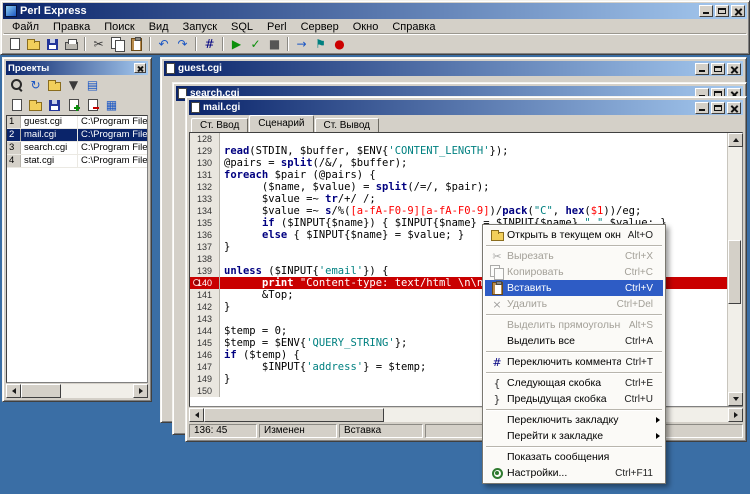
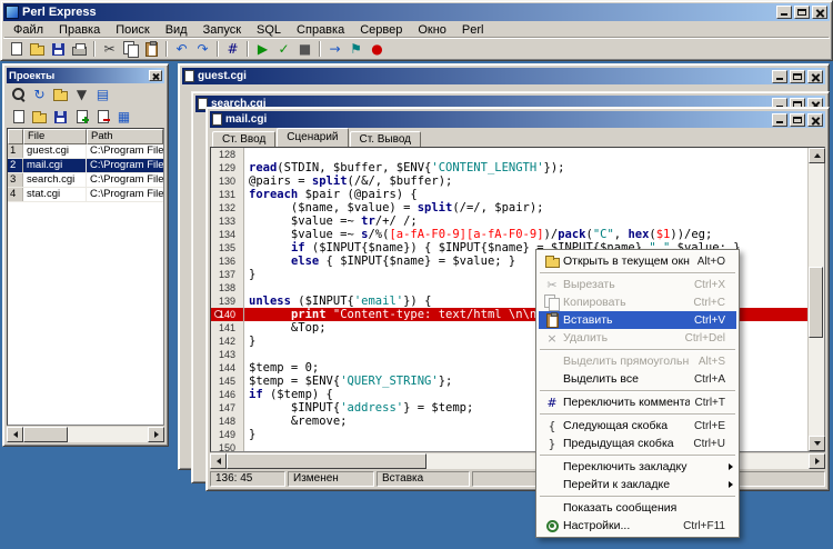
  Perl Express
  Файл
  Правка
  Поиск
  Вид
  Запуск
  SQL
- Perl
+ Справка
  Сервер
  Окно
- Справка
+ Perl
  ✂
  ↶
  ↷
  #
  ▶
  ✓
  ■
  →
  ⚑
  ●
  Проекты
  ↻
  ▼
  ▤
  ▦
+ File
+ Path
  1
  guest.cgi
  C:\Program File
  2
  mail.cgi
  C:\Program File
  3
  search.cgi
  C:\Program File
  4
  stat.cgi
  C:\Program File
  guest.cgi
  search.cgi
  mail.cgi
  Ст. Ввод
  Сценарий
  Ст. Вывод
  128
  129
  read(STDIN, $buffer, $ENV{'CONTENT_LENGTH'});
  130
  @pairs = split(/&/, $buffer);
  131
  foreach $pair (@pairs) {
  132
  ($name, $value) = split(/=/, $pair);
  133
  $value =~ tr/+/ /;
  134
  $value =~ s/%([a-fA-F0-9][a-fA-F0-9])/pack("C", hex($1))/eg;
  135
  if ($INPUT{$name}) { $INPUT{$name} = $INPUT{$name}.",".$value; }
  136
  else { $INPUT{$name} = $value; }
  137
  }
  138
  139
  unless ($INPUT{'email'}) {
  print "Content-type: text/html \n\n
  141
  &Top;
  142
  }
  143
  144
  $temp = 0;
  145
  $temp = $ENV{'QUERY_STRING'};
  146
  if ($temp) {
  147
  $INPUT{'address'} = $temp;
+ 148
+ &remove;
  149
  }
  150
  136: 45
  Изменен
  Вставка
  Открыть в текущем окн
  Alt+O
  ✂
  Вырезать
  Ctrl+X
  Копировать
  Ctrl+C
  Вставить
  Ctrl+V
  ×
  Удалить
  Ctrl+Del
  Выделить прямоугольн
  Alt+S
  Выделить все
  Ctrl+A
  #
  Переключить коммента
  Ctrl+T
  {
  Следующая скобка
  Ctrl+E
  }
  Предыдущая скобка
  Ctrl+U
  Переключить закладку
  Перейти к закладке
  Показать сообщения
  Настройки...
  Ctrl+F11
